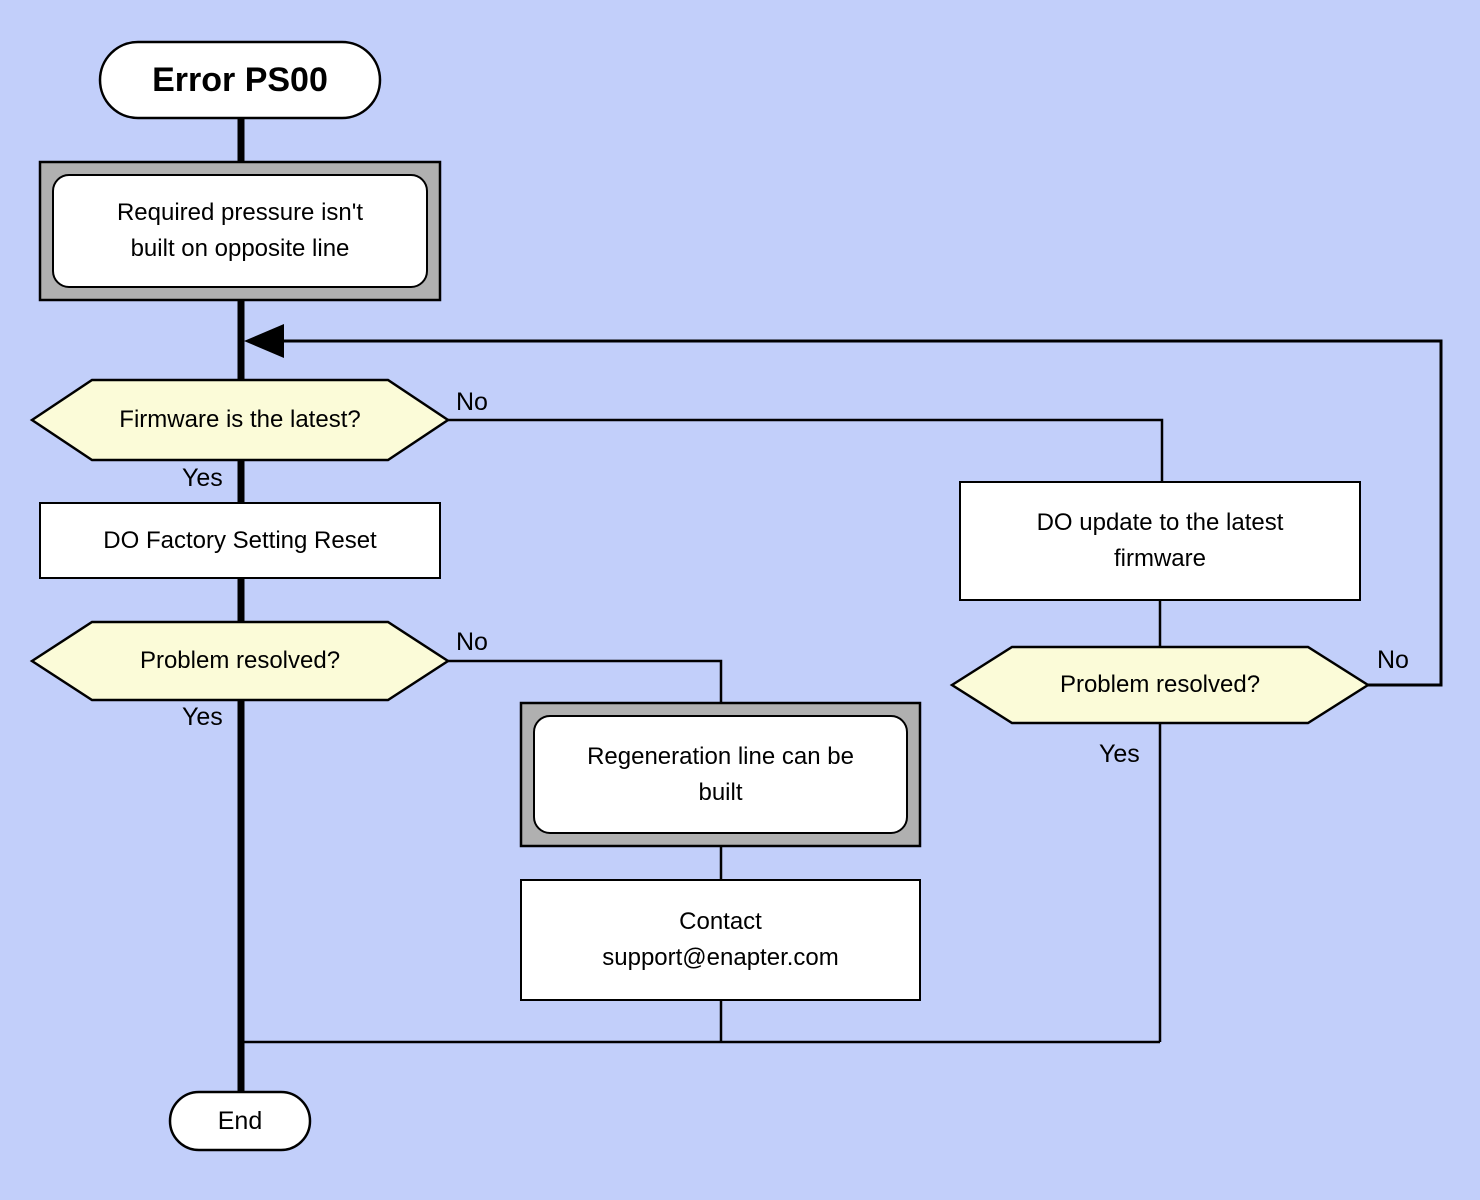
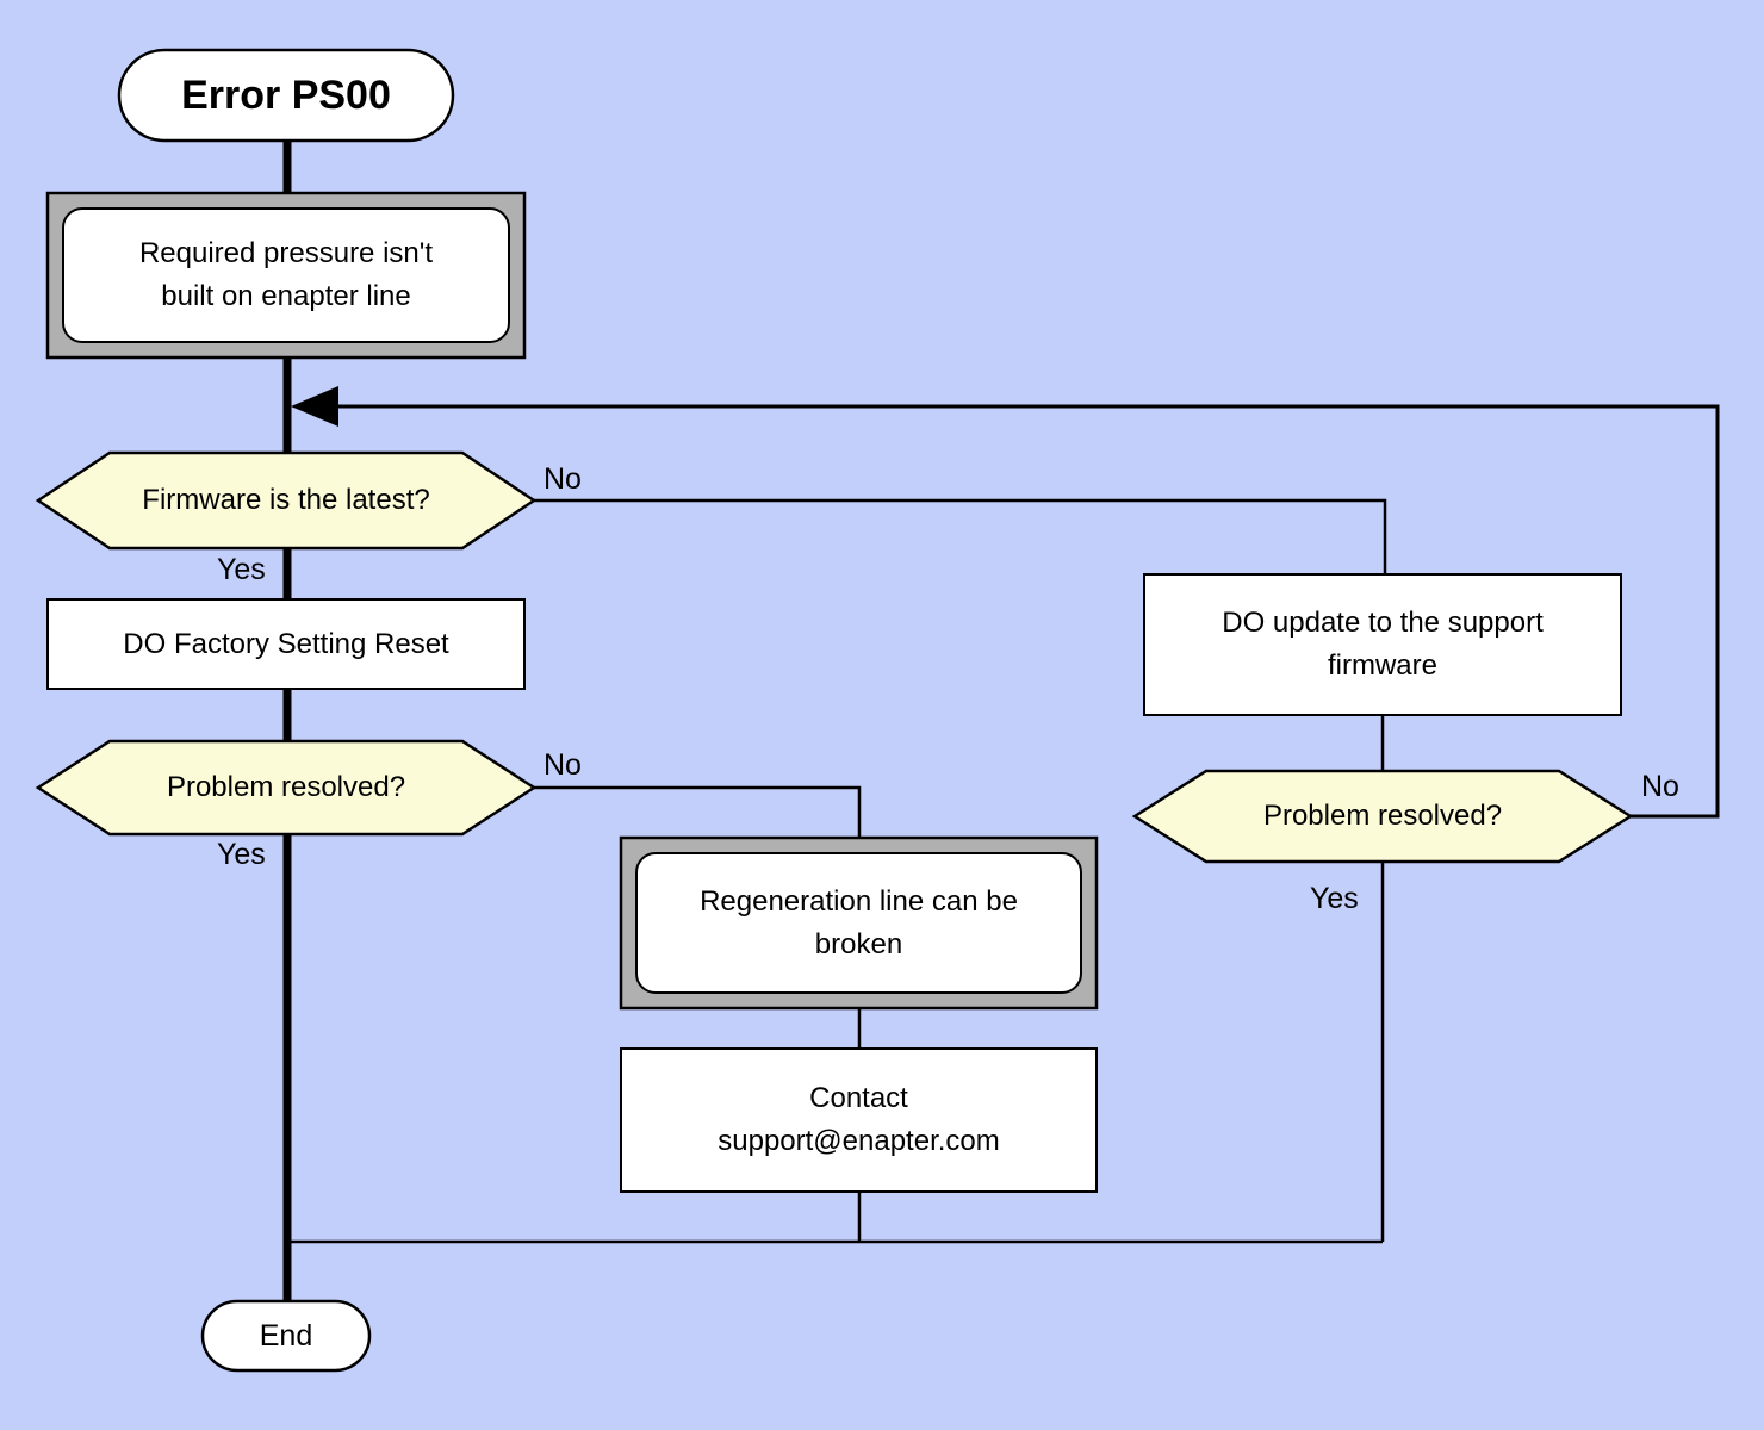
  Error PS00
- Required pressure isn't built on opposite line
+ Required pressure isn't built on enapter line
  Firmware is the latest?
  DO Factory Setting Reset
  Problem resolved?
- Regeneration line can be built
+ Regeneration line can be broken
  Contact support@enapter.com
- DO update to the latest firmware
+ DO update to the support firmware
  Problem resolved?
  End
  No
  Yes
  No
  Yes
  No
  Yes
